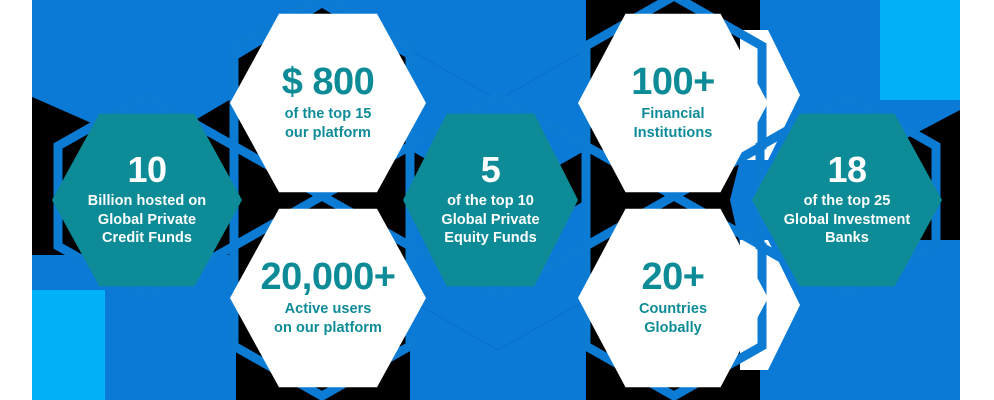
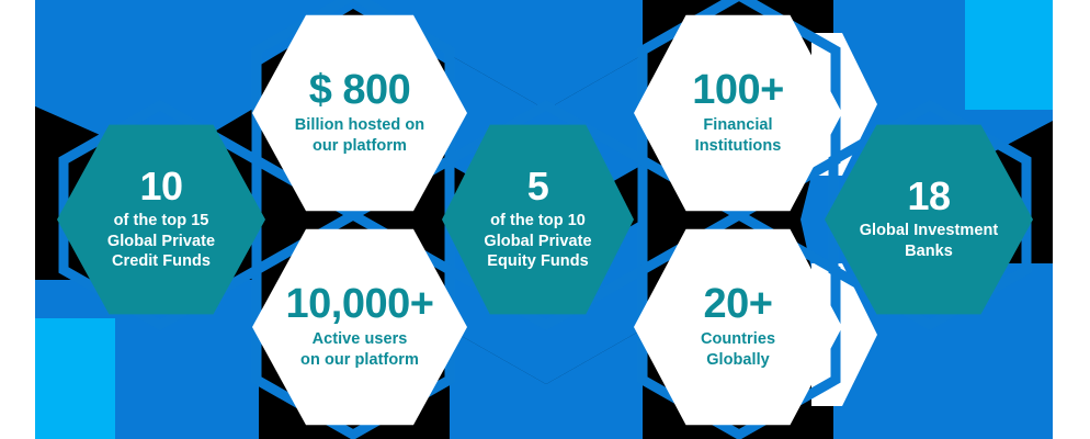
  10
- Billion hosted on
+ of the top 15
  Global Private
  Credit Funds
  $ 800
- of the top 15
+ Billion hosted on
  our platform
  5
  of the top 10
  Global Private
  Equity Funds
  100+
  Financial
  Institutions
  18
- of the top 25
  Global Investment
  Banks
- 20,000+
+ 10,000+
  Active users
  on our platform
  20+
  Countries
  Globally
